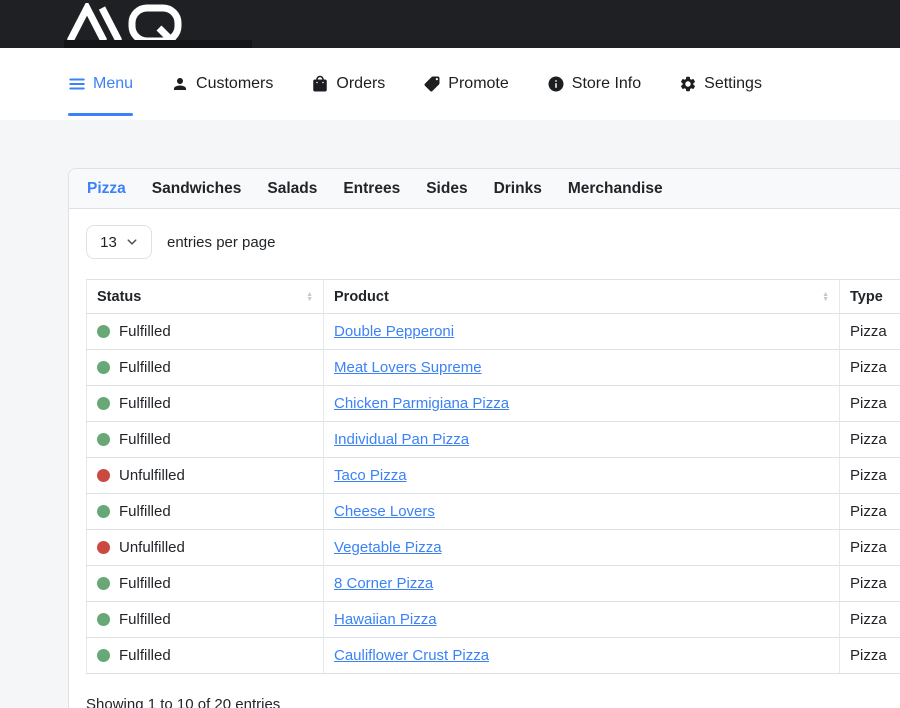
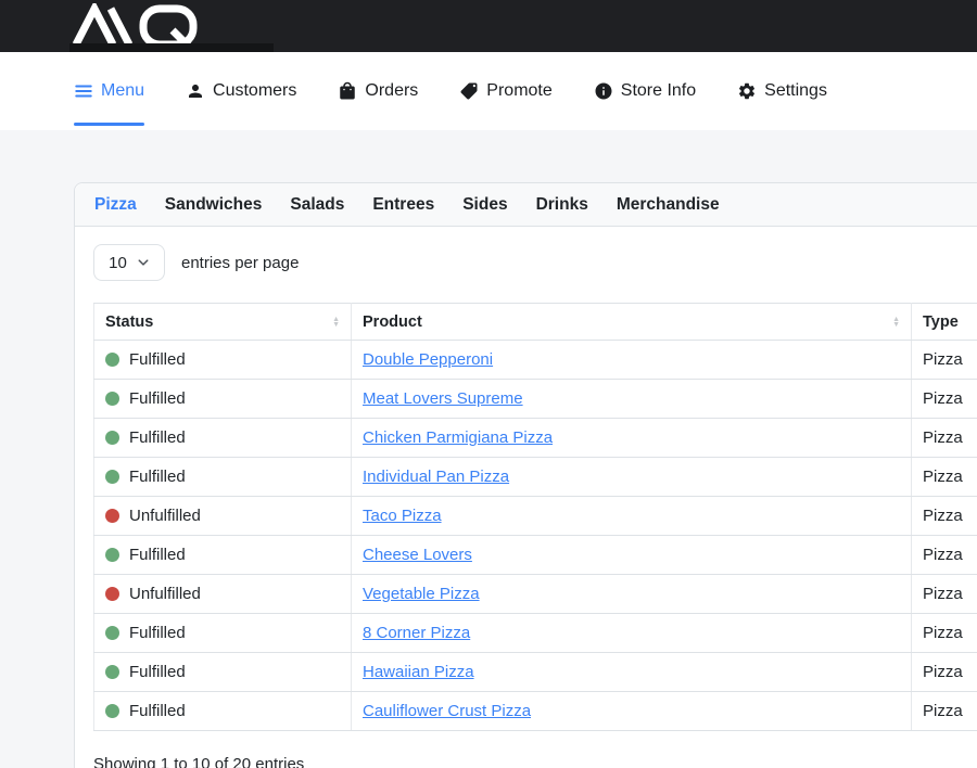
  Menu
  Customers
  Orders
  Promote
  Store Info
  Settings
  Pizza
  Sandwiches
  Salads
  Entrees
  Sides
  Drinks
  Merchandise
- 13
+ 10
  entries per page
  Status	Product	Type
  Fulfilled	Double Pepperoni	Pizza
  Fulfilled	Meat Lovers Supreme	Pizza
  Fulfilled	Chicken Parmigiana Pizza	Pizza
  Fulfilled	Individual Pan Pizza	Pizza
  Unfulfilled	Taco Pizza	Pizza
  Fulfilled	Cheese Lovers	Pizza
  Unfulfilled	Vegetable Pizza	Pizza
  Fulfilled	8 Corner Pizza	Pizza
  Fulfilled	Hawaiian Pizza	Pizza
  Fulfilled	Cauliflower Crust Pizza	Pizza
  Showing 1 to 10 of 20 entries
